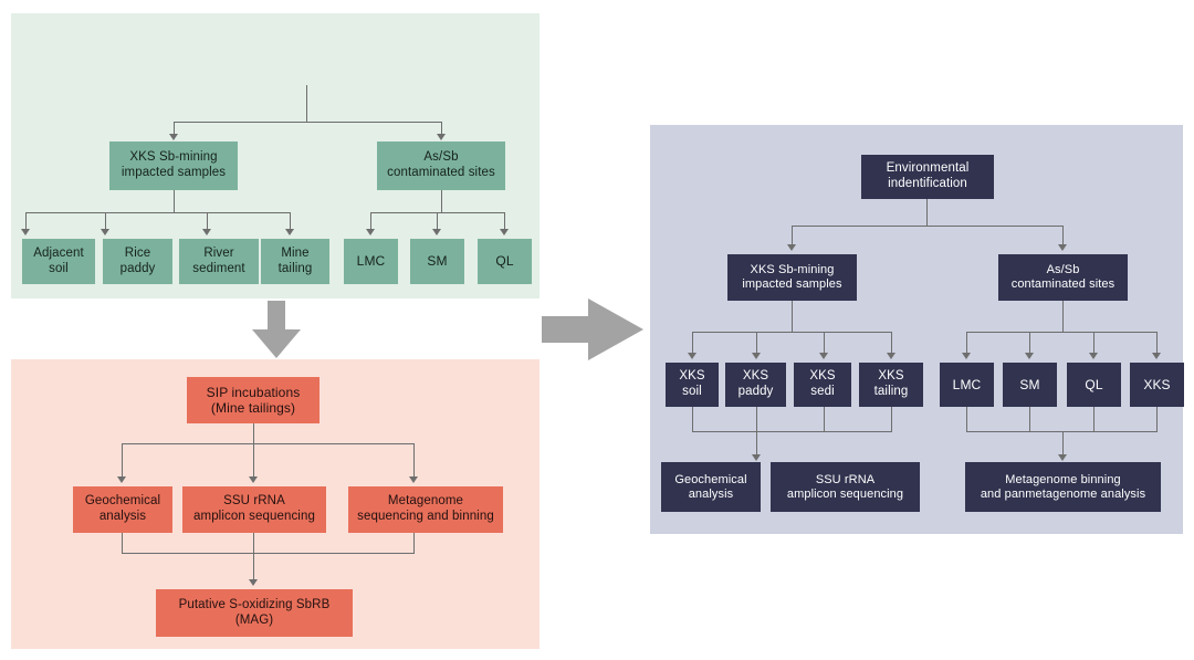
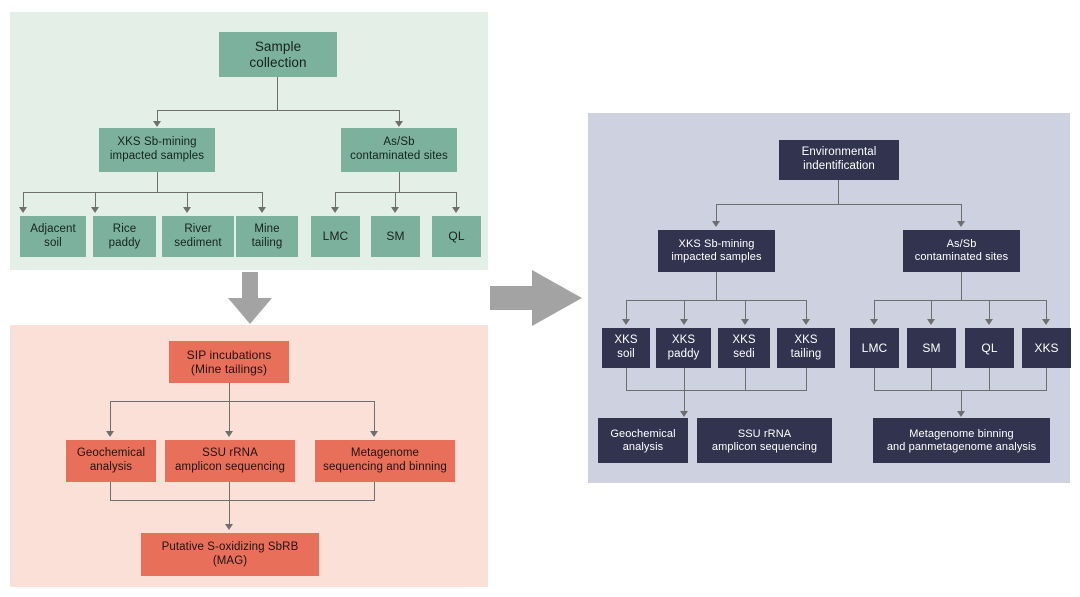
+ Sample
+ collection
  XKS Sb-mining
  impacted samples
  As/Sb
  contaminated sites
  Adjacent
  soil
  Rice
  paddy
  River
  sediment
  Mine
  tailing
  LMC
  SM
  QL
  SIP incubations
  (Mine tailings)
  Geochemical
  analysis
  SSU rRNA
  amplicon sequencing
  Metagenome
  sequencing and binning
  Putative S-oxidizing SbRB
  (MAG)
  Environmental
  indentification
  XKS Sb-mining
  impacted samples
  As/Sb
  contaminated sites
  XKS
  soil
  XKS
  paddy
  XKS
  sedi
  XKS
  tailing
  LMC
  SM
  QL
  XKS
  Geochemical
  analysis
  SSU rRNA
  amplicon sequencing
  Metagenome binning
  and panmetagenome analysis
